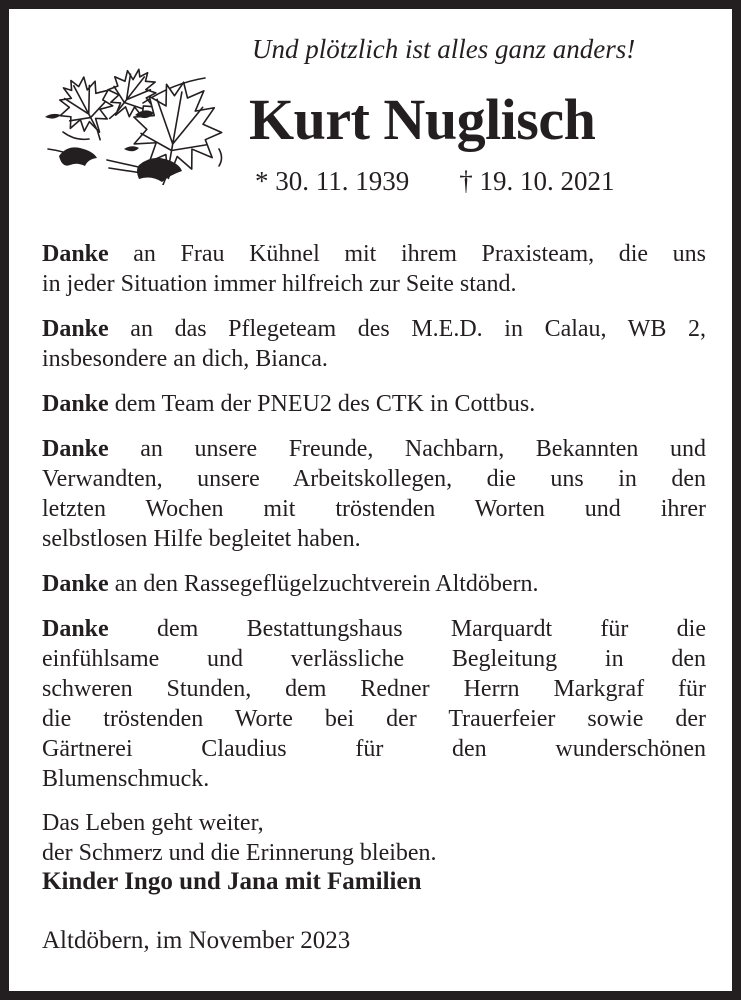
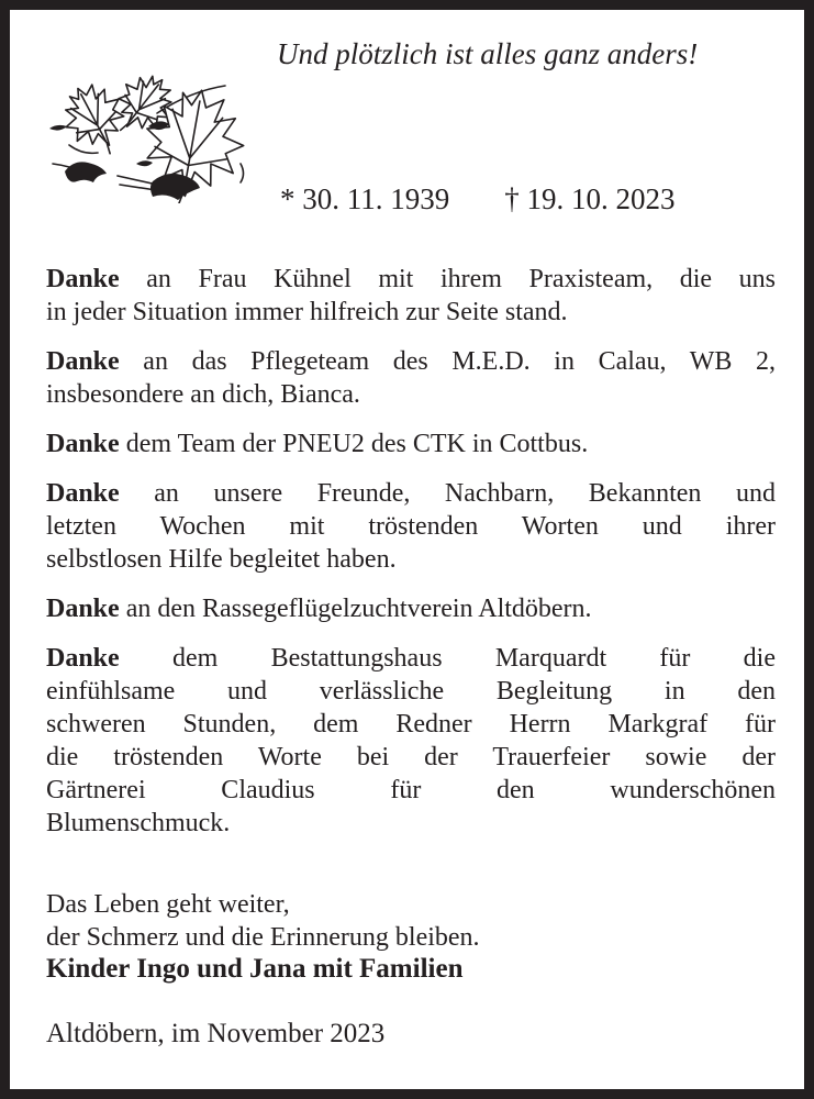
  Und plötzlich ist alles ganz anders!
- Kurt Nuglisch
  * 30. 11. 1939
- † 19. 10. 2021
+ † 19. 10. 2023
  Danke an Frau Kühnel mit ihrem Praxisteam, die uns
  in jeder Situation immer hilfreich zur Seite stand.
  Danke an das Pflegeteam des M.E.D. in Calau, WB 2,
  insbesondere an dich, Bianca.
  Danke dem Team der PNEU2 des CTK in Cottbus.
  Danke an unsere Freunde, Nachbarn, Bekannten und
- Verwandten, unsere Arbeitskollegen, die uns in den
  letzten Wochen mit tröstenden Worten und ihrer
  selbstlosen Hilfe begleitet haben.
  Danke an den Rassegeflügelzuchtverein Altdöbern.
  Danke dem Bestattungshaus Marquardt für die
  einfühlsame und verlässliche Begleitung in den
  schweren Stunden, dem Redner Herrn Markgraf für
  die tröstenden Worte bei der Trauerfeier sowie der
  Gärtnerei Claudius für den wunderschönen
  Blumenschmuck.
  Das Leben geht weiter,
  der Schmerz und die Erinnerung bleiben.
  Kinder Ingo und Jana mit Familien
  Altdöbern, im November 2023
